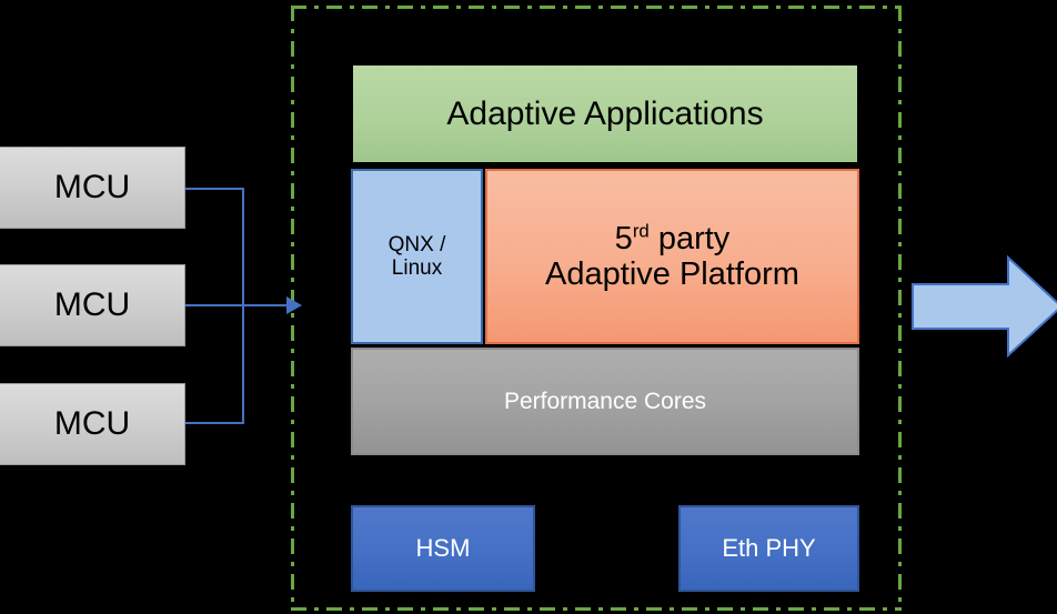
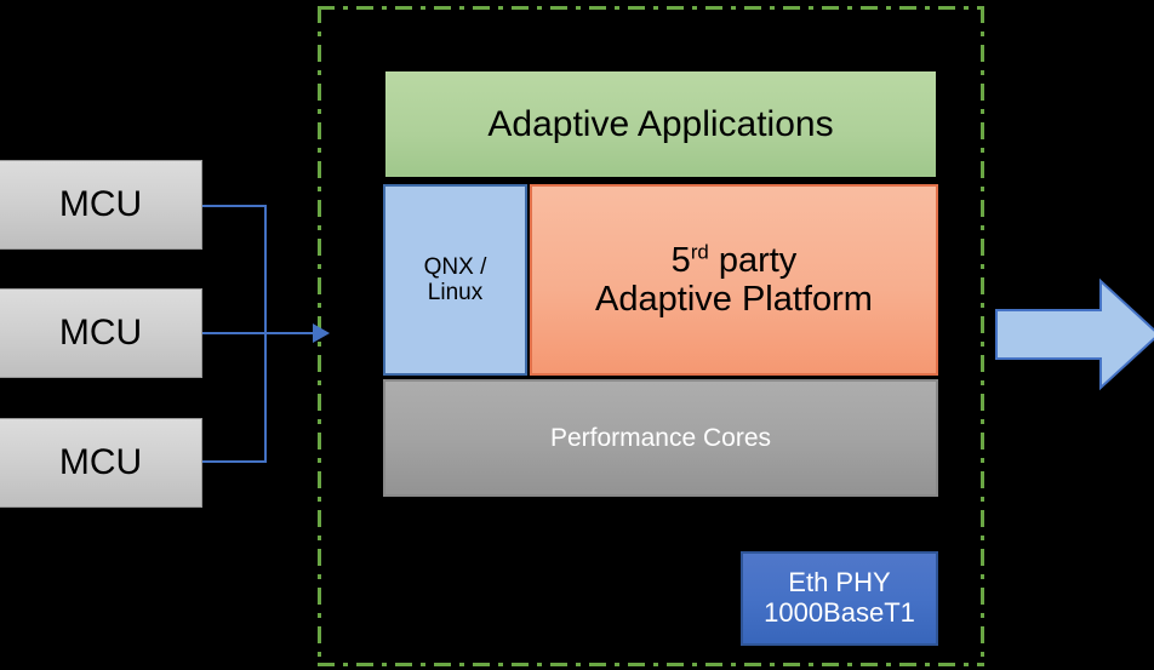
  MCU
  MCU
  MCU
  Adaptive Applications
  QNX /
  Linux
  5rd party
  Adaptive Platform
  Performance Cores
- HSM
  Eth PHY
+ 1000BaseT1
